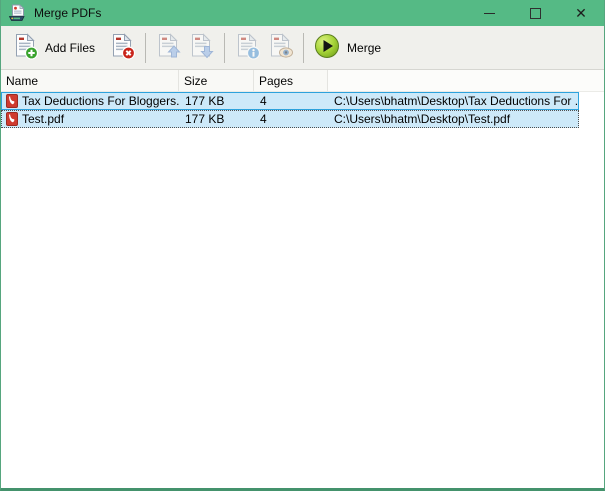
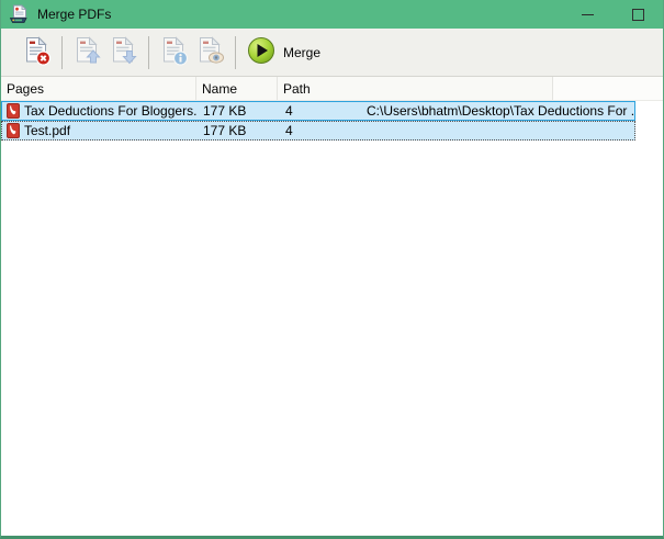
  Merge PDFs
- ✕
- Add Files
  Merge
- Name
+ Pages
- Size
- Pages
+ Name
+ Path
  Tax Deductions For Bloggers.
  177 KB
  4
  C:\Users\bhatm\Desktop\Tax Deductions For .
  Test.pdf
  177 KB
  4
- C:\Users\bhatm\Desktop\Test.pdf
